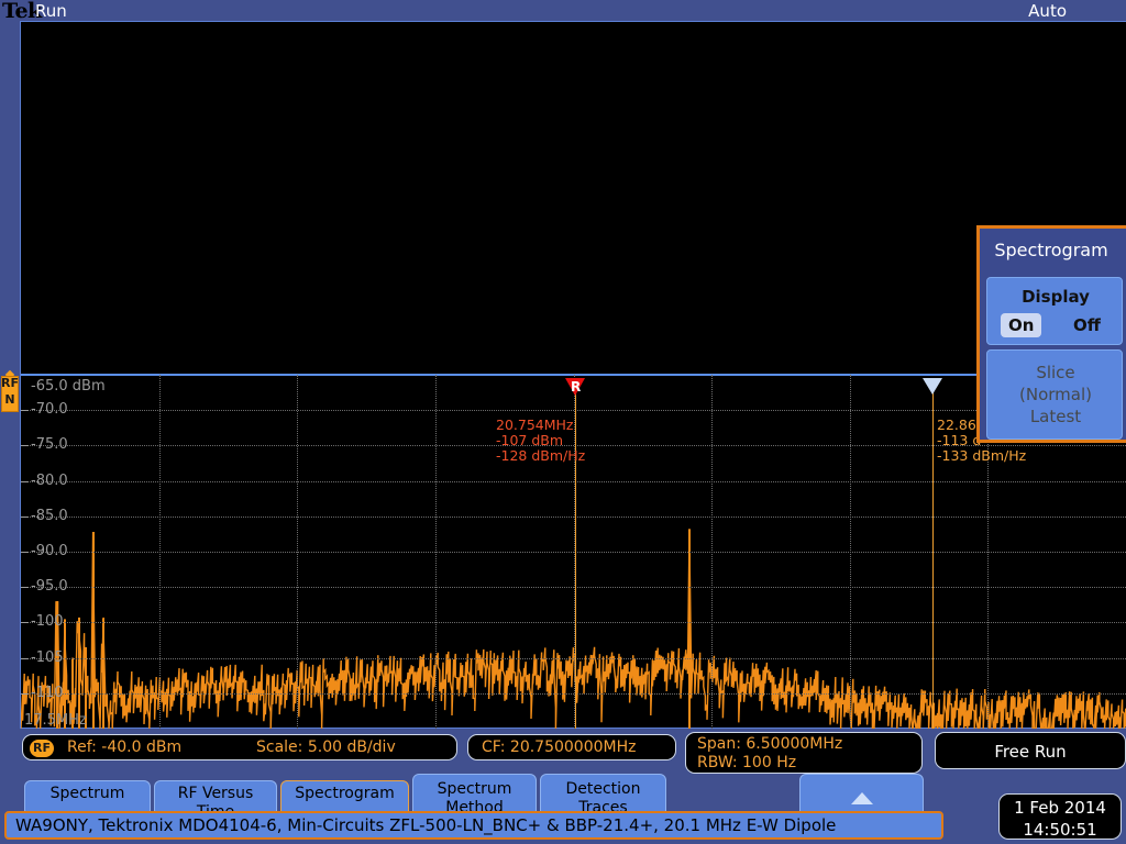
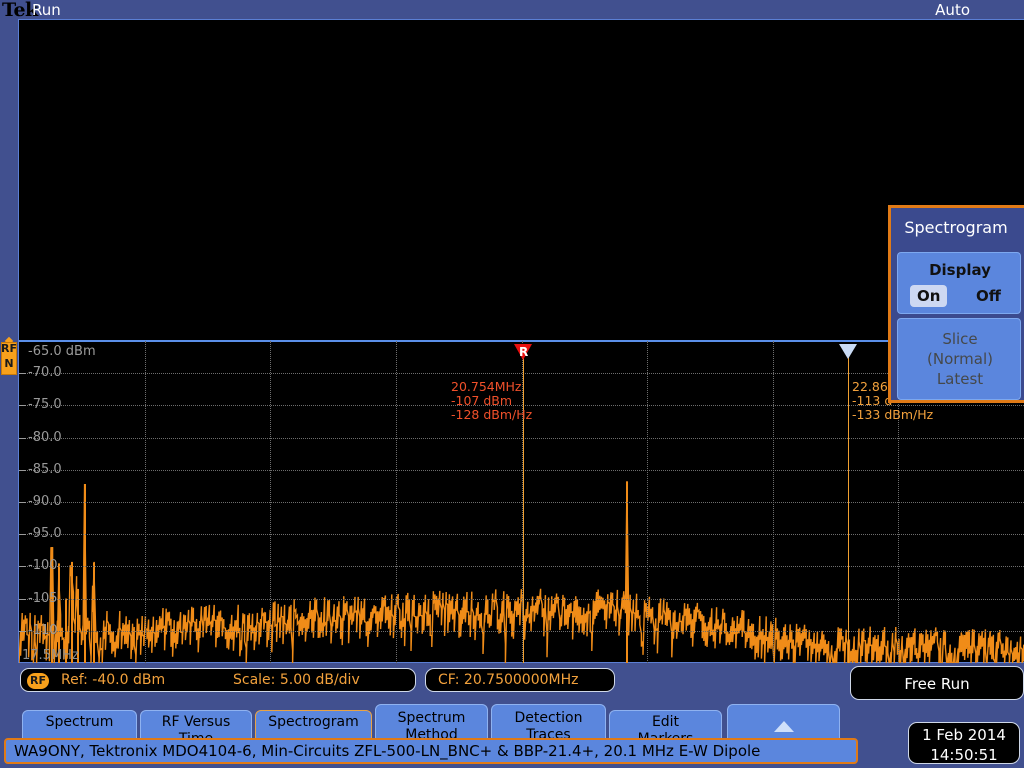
  Tek
  Run
  Auto
  RF
  N
  -70.0
  -75.0
  -80.0
  -85.0
  -90.0
  -95.0
  -100
  -105
  -110
  -65.0 dBm
  17.5MHz
  R
  20.754MHz
  -107 dBm
  -128 dBm/Hz
  22.86
  -113
  -133 dBm/Hz
  Spectrogram
  Display
  On
  Off
  Slice
  (Normal)
  Latest
  RF
  Ref: -40.0 dBm
  Scale: 5.00 dB/div
  CF: 20.7500000MHz
- Span: 6.50000MHz
- RBW: 100 Hz
  Free Run
  Spectrum
  RF Versus
  Spectrogram
  Spectrum
  Method
  Detection
  Traces
+ Edit
  WA9ONY, Tektronix MDO4104-6, Min-Circuits ZFL-500-LN_BNC+ & BBP-21.4+, 20.1 MHz E-W Dipole
  1 Feb 2014
  14:50:51
